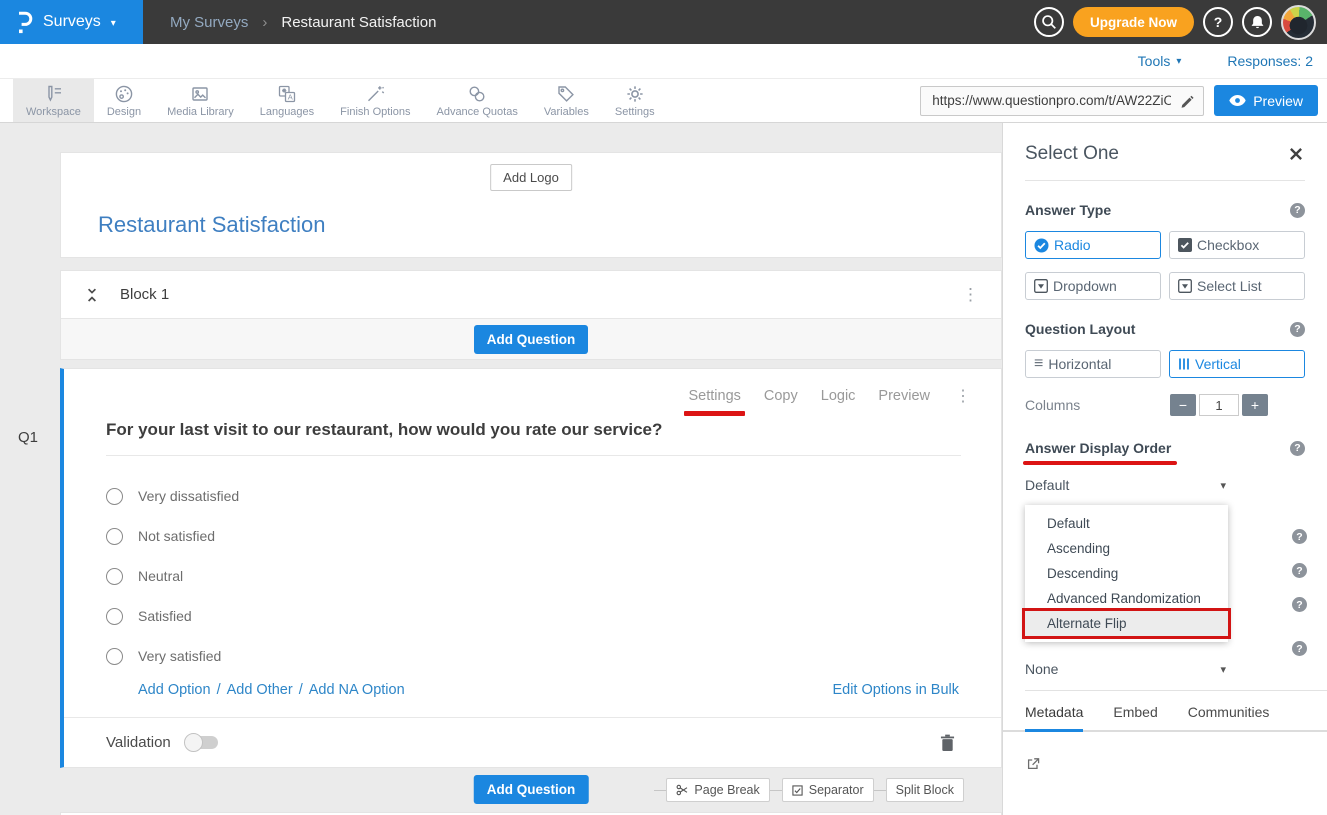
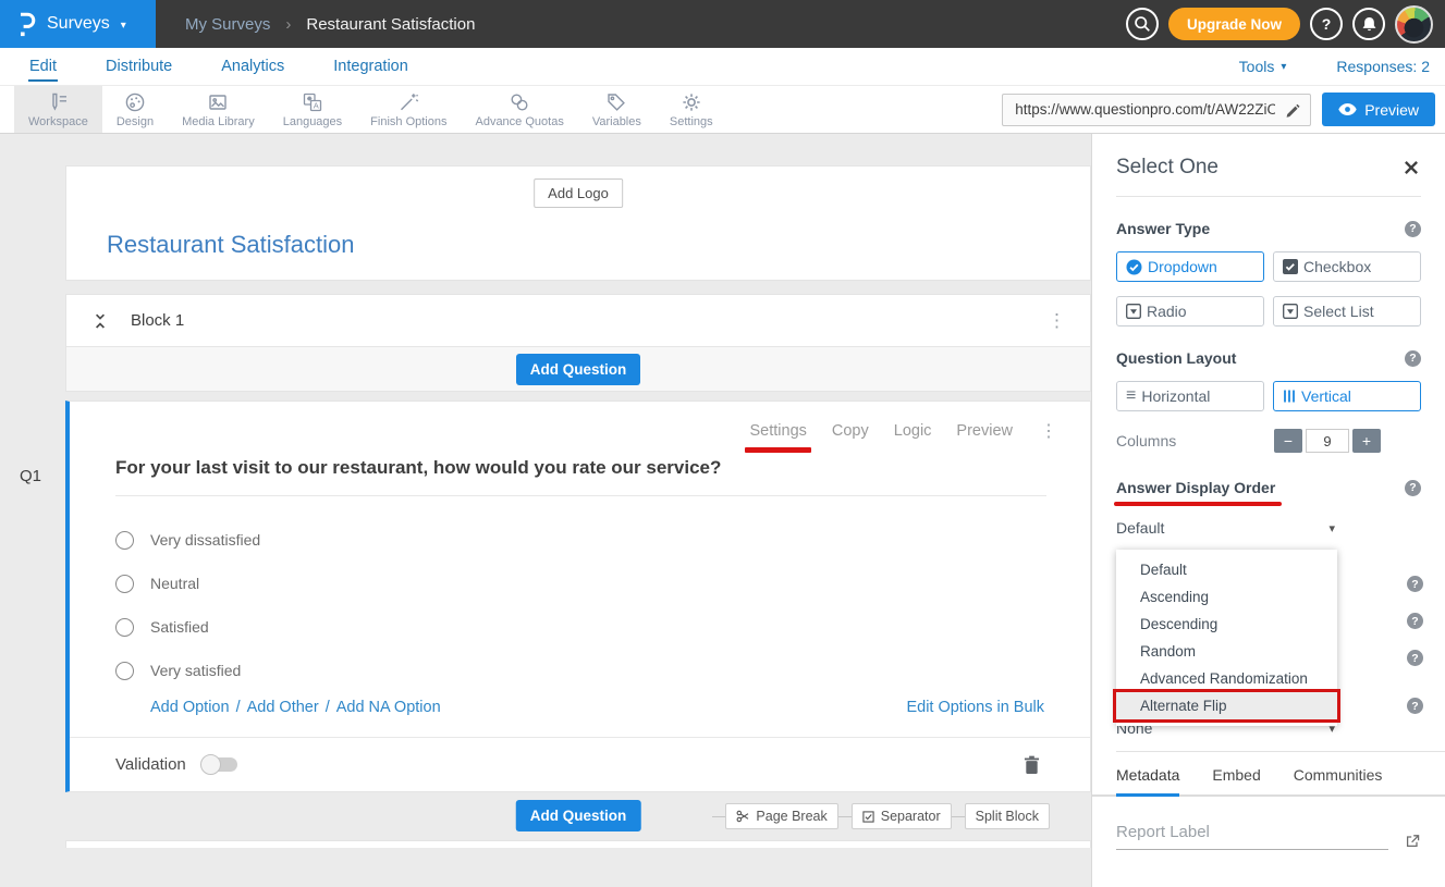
  Surveys
  ▾
  My Surveys
  ›
  Restaurant Satisfaction
  Upgrade Now
  ?
+ Edit
+ Distribute
+ Analytics
+ Integration
  Tools
  ▾
  Responses: 2
  Workspace
  Design
  Media Library
  A
  Languages
  Finish Options
  Advance Quotas
  Variables
  Settings
  https://www.questionpro.com/t/AW22ZiO
  Preview
  Q1
  Add Logo
  Restaurant Satisfaction
  Block 1
  ⋮
  Add Question
  Settings
  Copy
  Logic
  Preview
  ⋮
  For your last visit to our restaurant, how would you rate our service?
  Very dissatisfied
- Not satisfied
  Neutral
  Satisfied
  Very satisfied
  Add Option
  /
  Add Other
  /
  Add NA Option
  Edit Options in Bulk
  Validation
  Add Question
  Page Break
  Separator
  Split Block
  Select One
  Answer Type
  ?
- Radio
+ Dropdown
  Checkbox
- Dropdown
+ Radio
  Select List
  Question Layout
  ?
  ≡
  Horizontal
  Vertical
  Columns
  −
- 1
+ 9
  +
  Answer Display Order
  ?
  Default
  ▾
  ?
  ?
  ?
  ?
  Default
  Ascending
  Descending
+ Random
  Advanced Randomization
  Alternate Flip
  None
  ▾
  Metadata
  Embed
  Communities
+ Report Label
